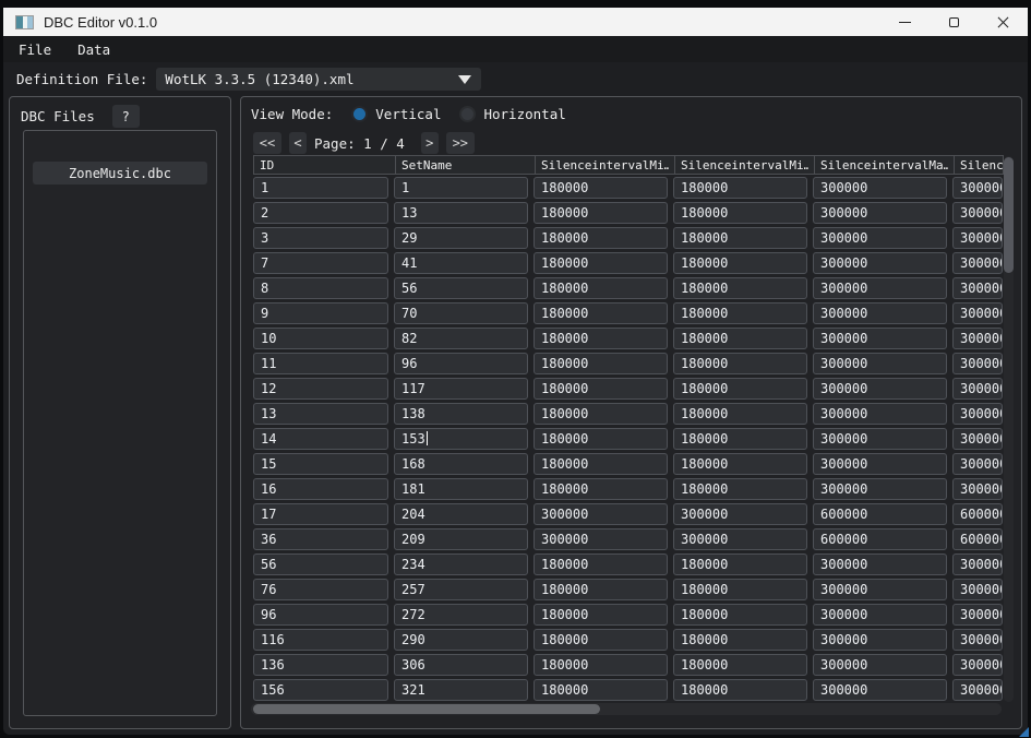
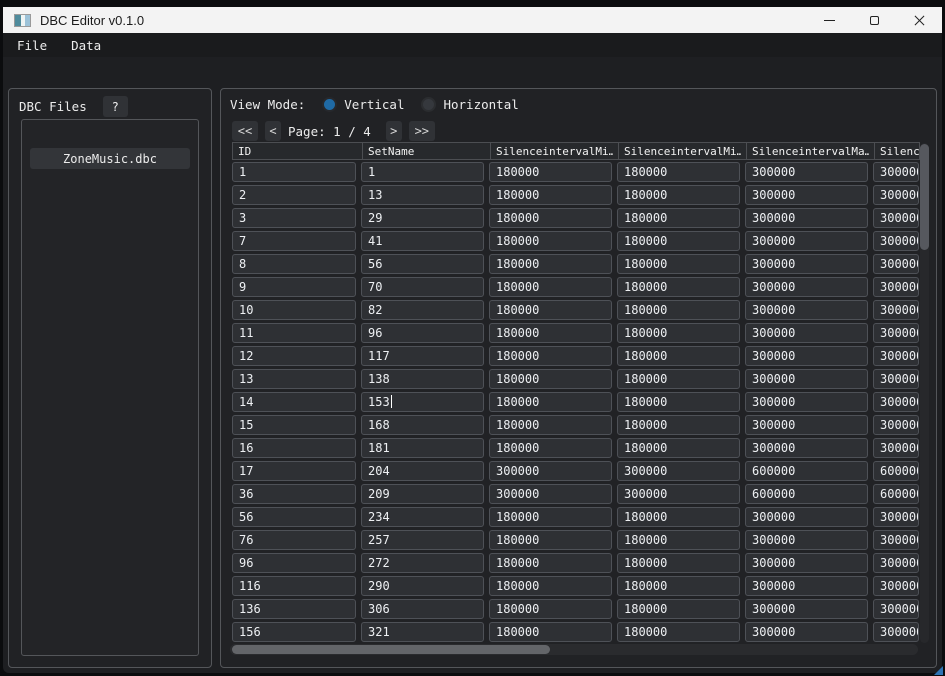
  DBC Editor v0.1.0
  File
  Data
- Definition File:
- WotLK 3.3.5 (12340).xml
  DBC Files
  ?
  ZoneMusic.dbc
  View Mode:
  Vertical
  Horizontal
  <<
  <
  Page: 1 / 4
  >
  >>
  ID
  SetName
  SilenceintervalMi…
  SilenceintervalMi…
  SilenceintervalMa…
  1
  1
  180000
  180000
  300000
  30000
  2
  13
  180000
  180000
  300000
  30000
  3
  29
  180000
  180000
  300000
  30000
  7
  41
  180000
  180000
  300000
  30000
  8
  56
  180000
  180000
  300000
  30000
  9
  70
  180000
  180000
  300000
  30000
  10
  82
  180000
  180000
  300000
  30000
  11
  96
  180000
  180000
  300000
  30000
  12
  117
  180000
  180000
  300000
  30000
  13
  138
  180000
  180000
  300000
  30000
  14
  153
  180000
  180000
  300000
  30000
  15
  168
  180000
  180000
  300000
  30000
  16
  181
  180000
  180000
  300000
  30000
  17
  204
  300000
  300000
  600000
  60000
  36
  209
  300000
  300000
  600000
  60000
  56
  234
  180000
  180000
  300000
  30000
  76
  257
  180000
  180000
  300000
  30000
  96
  272
  180000
  180000
  300000
  30000
  116
  290
  180000
  180000
  300000
  30000
  136
  306
  180000
  180000
  300000
  30000
  156
  321
  180000
  180000
  300000
  30000
